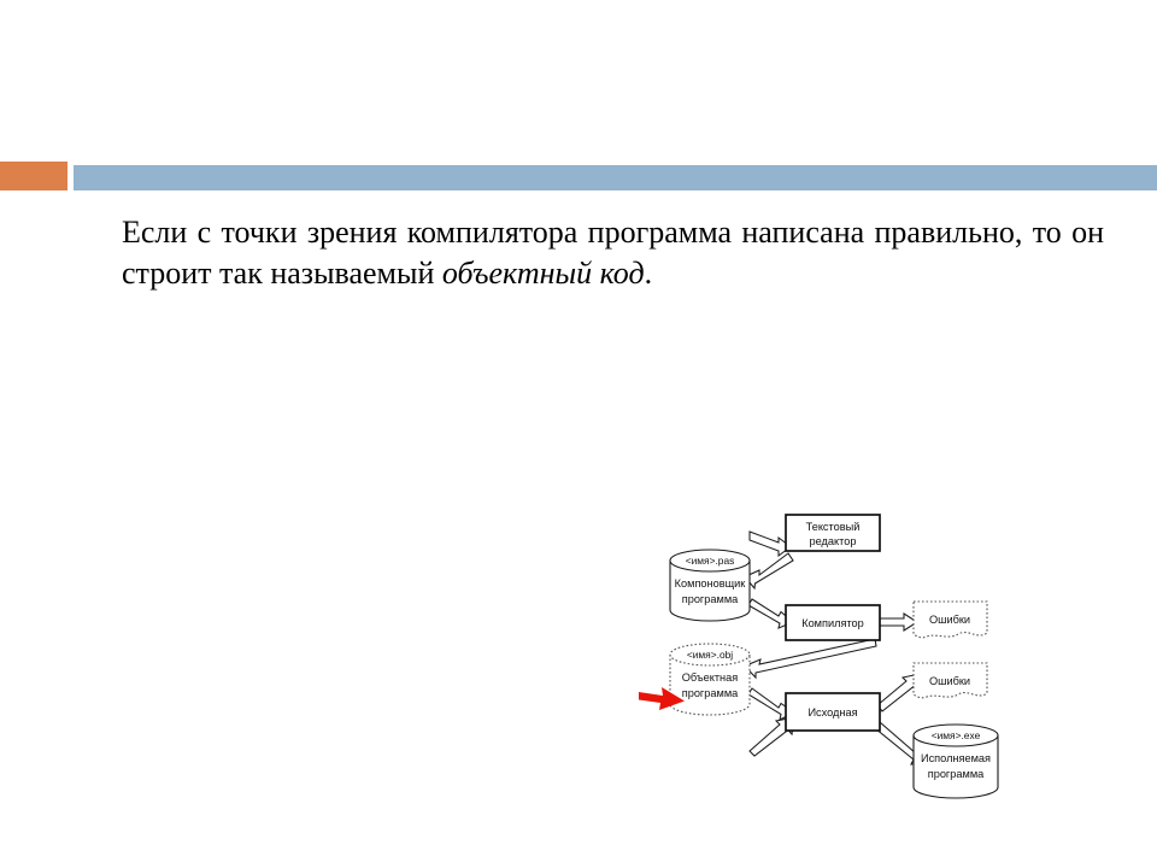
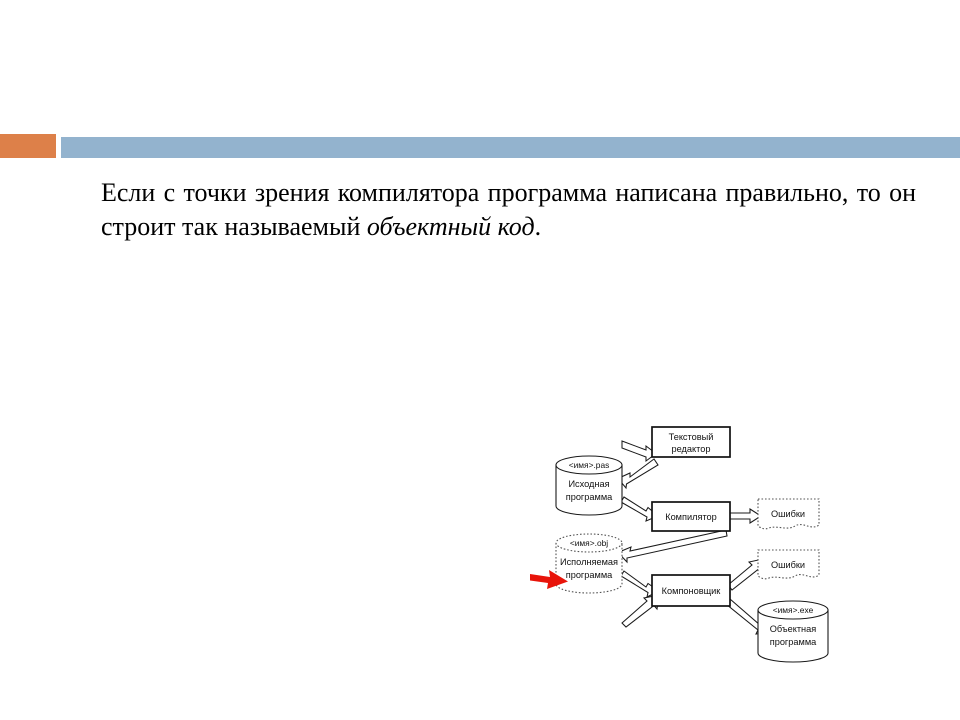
  Если с точки зрения компилятора программа написана правильно, то он строит так называемый объектный код.
  Текстовый
  редактор
  <имя>.pas
- Компоновщик
+ Исходная
  программа
  Компилятор
  Ошибки
  <имя>.obj
- Объектная
+ Исполняемая
  программа
  Ошибки
- Исходная
+ Компоновщик
  <имя>.exe
- Исполняемая
+ Объектная
  программа
